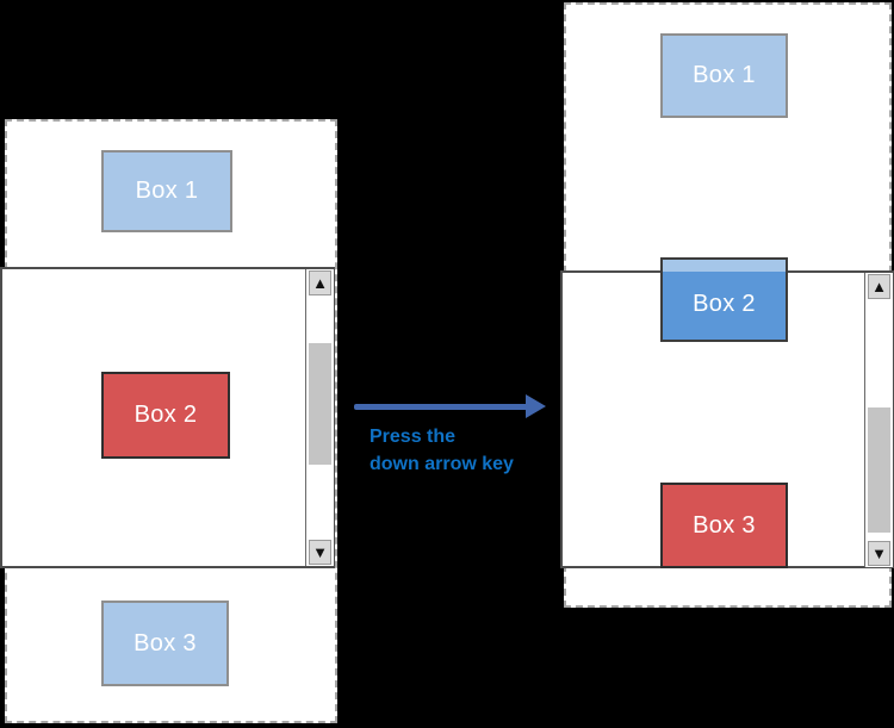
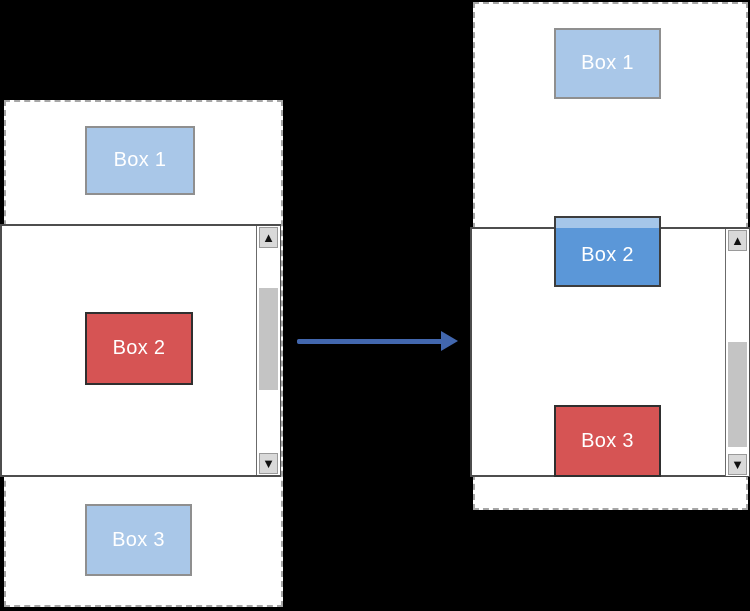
  Box 1
  Box 2
  ▲
  ▼
  Box 3
- Press the
- down arrow key
  Box 1
  Box 2
  Box 3
  ▲
  ▼
